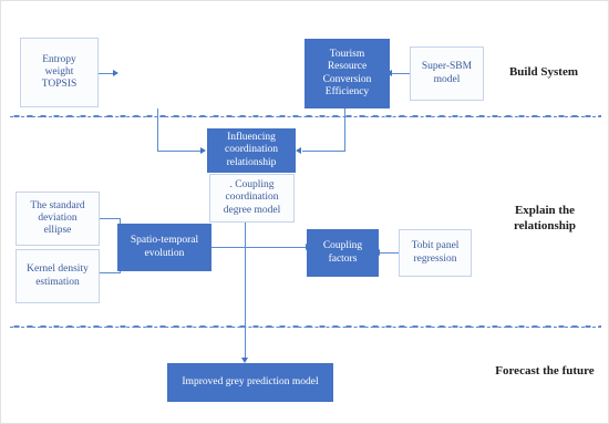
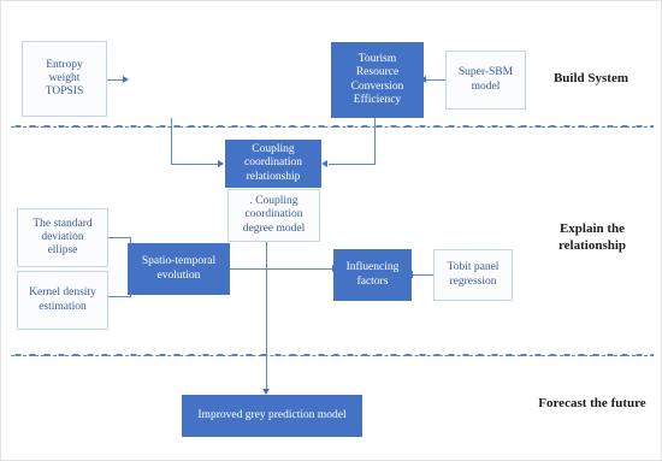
  Entropy
  weight
  TOPSIS
  Tourism
  Resource
  Conversion
  Efficiency
  Super-SBM
  model
  Build System
- Influencing
+ Coupling
  coordination
  relationship
  . Coupling
  coordination
  degree model
  The standard
  deviation
  ellipse
  Kernel density
  estimation
  Spatio-temporal
  evolution
- Coupling
+ Influencing
  factors
  Tobit panel
  regression
  Explain the relationship
  Improved grey prediction model
  Forecast the future
